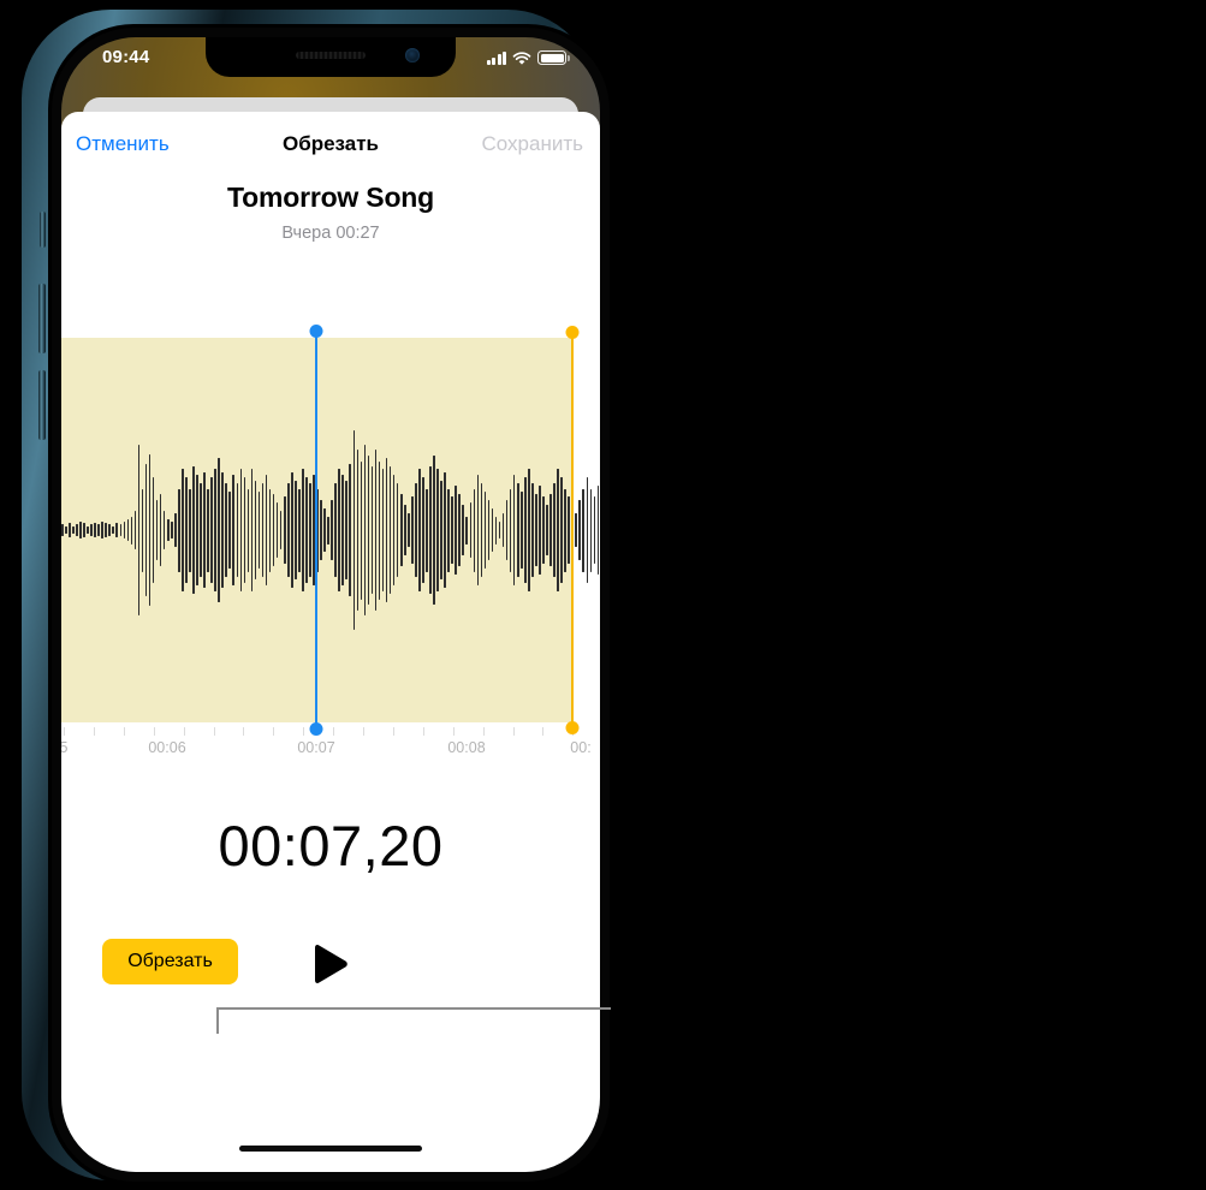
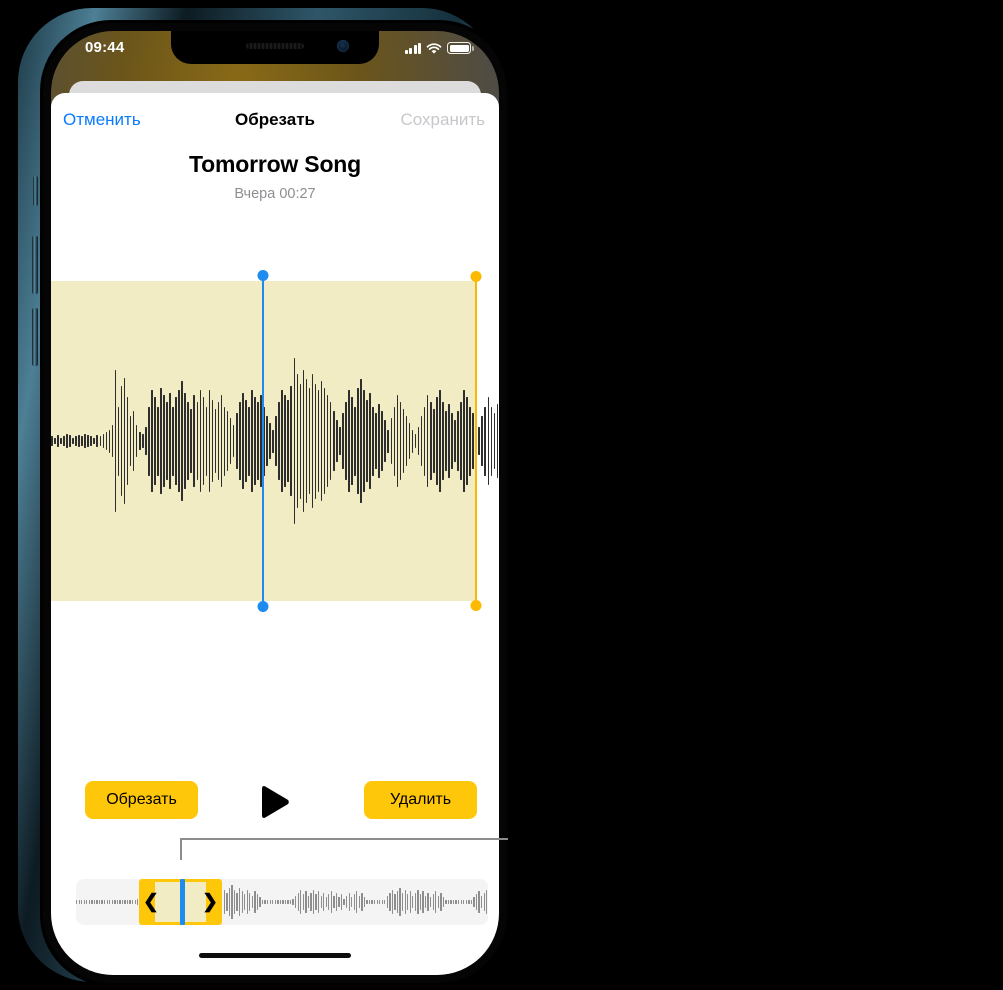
  09:44
  Отменить
  Обрезать
  Сохранить
  Tomorrow Song
  Вчера 00:27
- 5
- 00:06
- 00:07
- 00:08
- 00:
- 00:07,20
  Обрезать
+ Удалить
+ ❮
+ ❯
